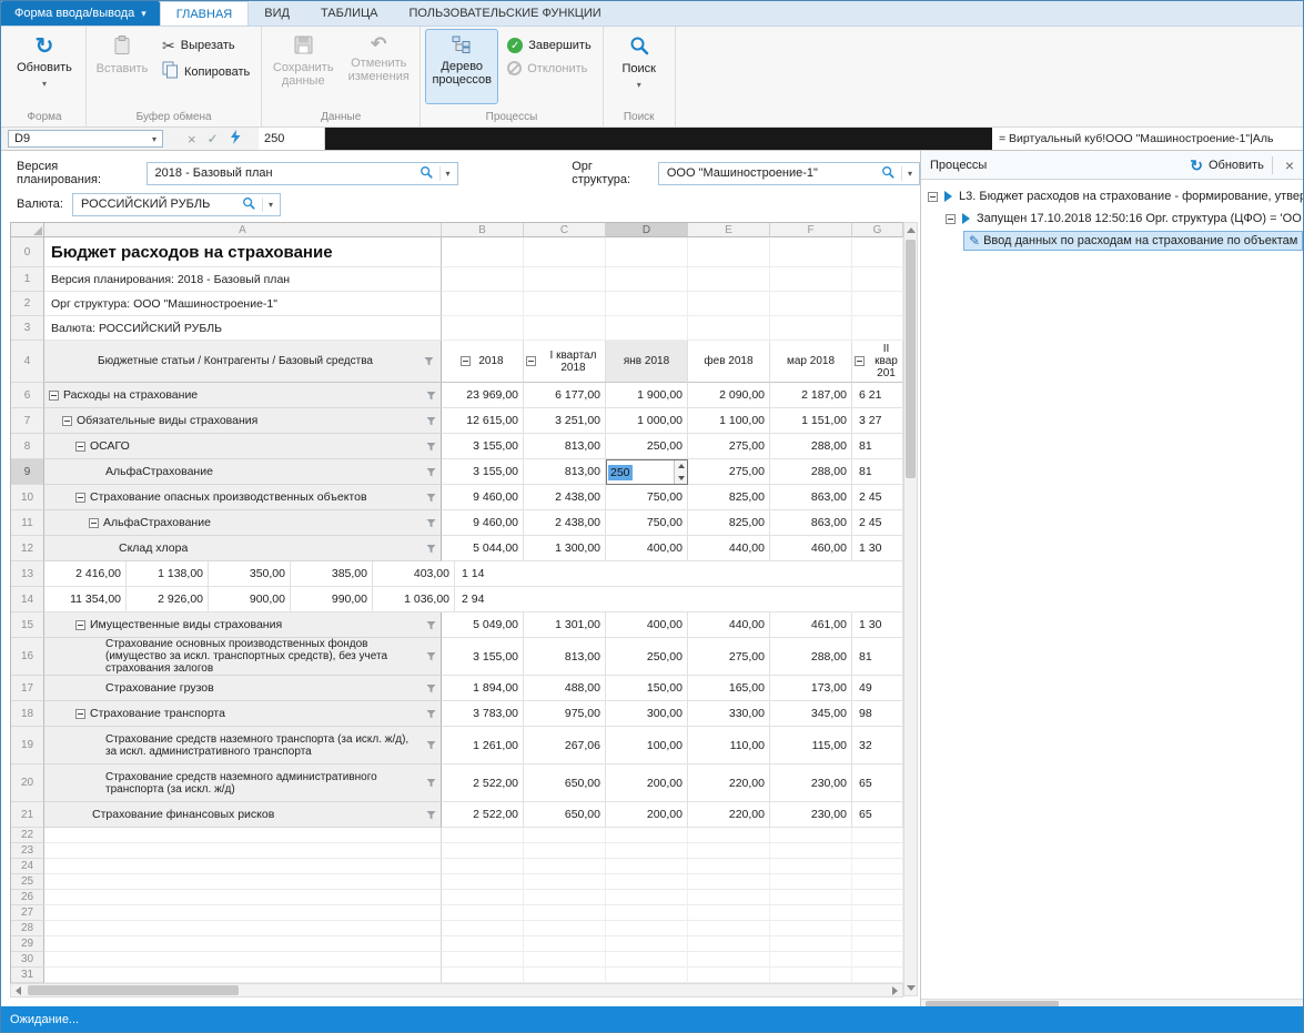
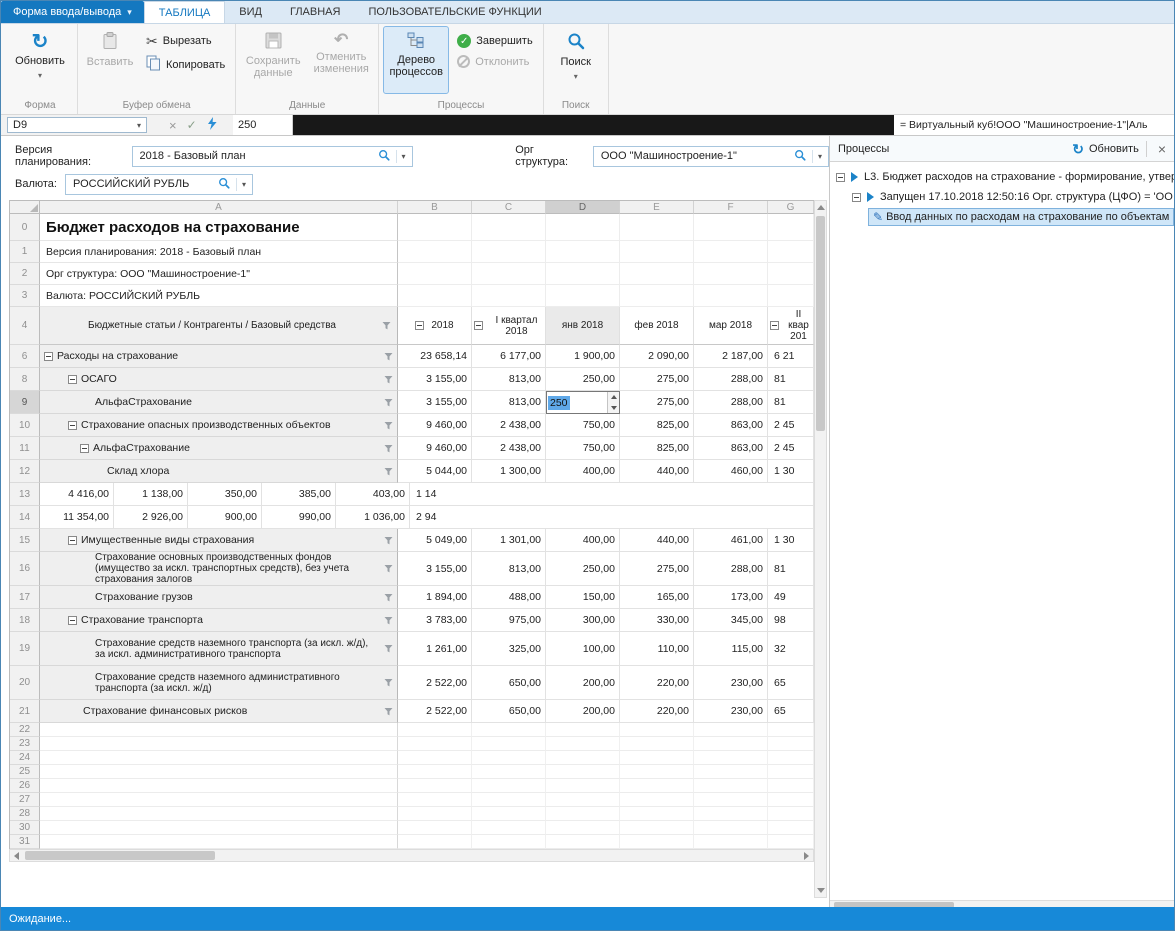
  Форма ввода/вывода
  ▾
- ГЛАВНАЯ
+ ТАБЛИЦА
  ВИД
- ТАБЛИЦА
+ ГЛАВНАЯ
  ПОЛЬЗОВАТЕЛЬСКИЕ ФУНКЦИИ
  ↻
  Обновить
  ▾
  Форма
  Вставить
  ✂
  Вырезать
  Копировать
  Буфер обмена
  Сохранить данные
  ↶
  Отменить изменения
  Данные
  Дерево процессов
  ✓
  Завершить
  Отклонить
  Процессы
  Поиск
  ▾
  Поиск
  D9
  ▾
  ×
  ✓
  250
  = Виртуальный куб!ООО "Машиностроение-1"|Аль
  Версия планирования:
  2018 - Базовый план
  ▾
  Орг структура:
  ООО "Машиностроение-1"
  ▾
  Валюта:
  РОССИЙСКИЙ РУБЛЬ
  ▾
  A
  B
  C
  D
  E
  F
  G
  0
  Бюджет расходов на страхование
  1
  Версия планирования: 2018 - Базовый план
  2
  Орг структура: ООО "Машиностроение-1"
  3
  Валюта: РОССИЙСКИЙ РУБЛЬ
  4
  Бюджетные статьи / Контрагенты / Базовый средства
  2018
  I квартал 2018
  янв 2018
  фев 2018
  мар 2018
  II квар 201
  6
  Расходы на страхование
- 23 969,00
+ 23 658,14
  6 177,00
  1 900,00
  2 090,00
  2 187,00
  6 21
- 7
- Обязательные виды страхования
- 12 615,00
- 3 251,00
- 1 000,00
- 1 100,00
- 1 151,00
- 3 27
  8
  ОСАГО
  3 155,00
  813,00
  250,00
  275,00
  288,00
  81
  9
  АльфаСтрахование
  3 155,00
  813,00
  250
  275,00
  288,00
  81
  10
  Страхование опасных производственных объектов
  9 460,00
  2 438,00
  750,00
  825,00
  863,00
  2 45
  11
  АльфаСтрахование
  9 460,00
  2 438,00
  750,00
  825,00
  863,00
  2 45
  12
  Склад хлора
  5 044,00
  1 300,00
  400,00
  440,00
  460,00
  1 30
  13
- 2 416,00
+ 4 416,00
  1 138,00
  350,00
  385,00
  403,00
  1 14
  14
  11 354,00
  2 926,00
  900,00
  990,00
  1 036,00
  2 94
  15
  Имущественные виды страхования
  5 049,00
  1 301,00
  400,00
  440,00
  461,00
  1 30
  16
  Страхование основных производственных фондов (имущество за искл. транспортных средств), без учета страхования залогов
  3 155,00
  813,00
  250,00
  275,00
  288,00
  81
  17
  Страхование грузов
  1 894,00
  488,00
  150,00
  165,00
  173,00
  49
  18
  Страхование транспорта
  3 783,00
  975,00
  300,00
  330,00
  345,00
  98
  19
  Страхование средств наземного транспорта (за искл. ж/д), за искл. административного транспорта
  1 261,00
- 267,06
+ 325,00
  100,00
  110,00
  115,00
  32
  20
  Страхование средств наземного административного транспорта (за искл. ж/д)
  2 522,00
  650,00
  200,00
  220,00
  230,00
  65
  21
  Страхование финансовых рисков
  2 522,00
  650,00
  200,00
  220,00
  230,00
  65
  22
  23
  24
  25
  26
  27
  28
- 29
  30
  31
  Процессы
  ↻
  Обновить
  ×
  L3. Бюджет расходов на страхование - формирование, утве
  Запущен 17.10.2018 12:50:16 Орг. структура (ЦФО) = 'ОО
  ✎
  Ввод данных по расходам на страхование по объектам
  Ожидание...
